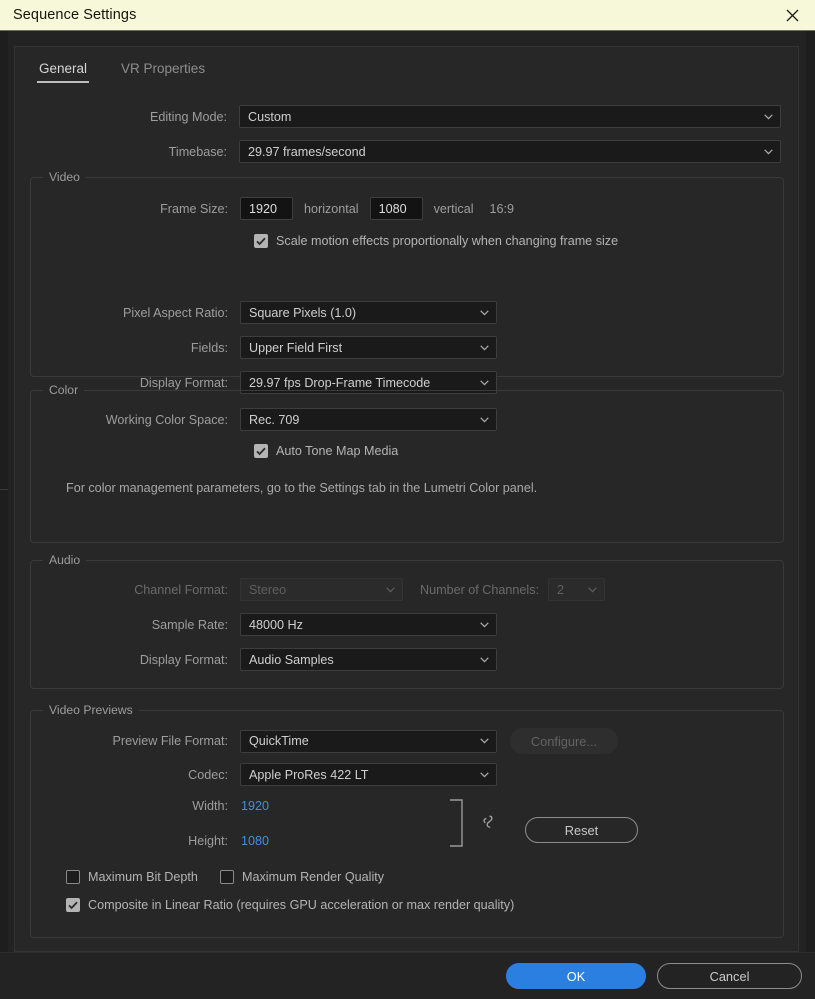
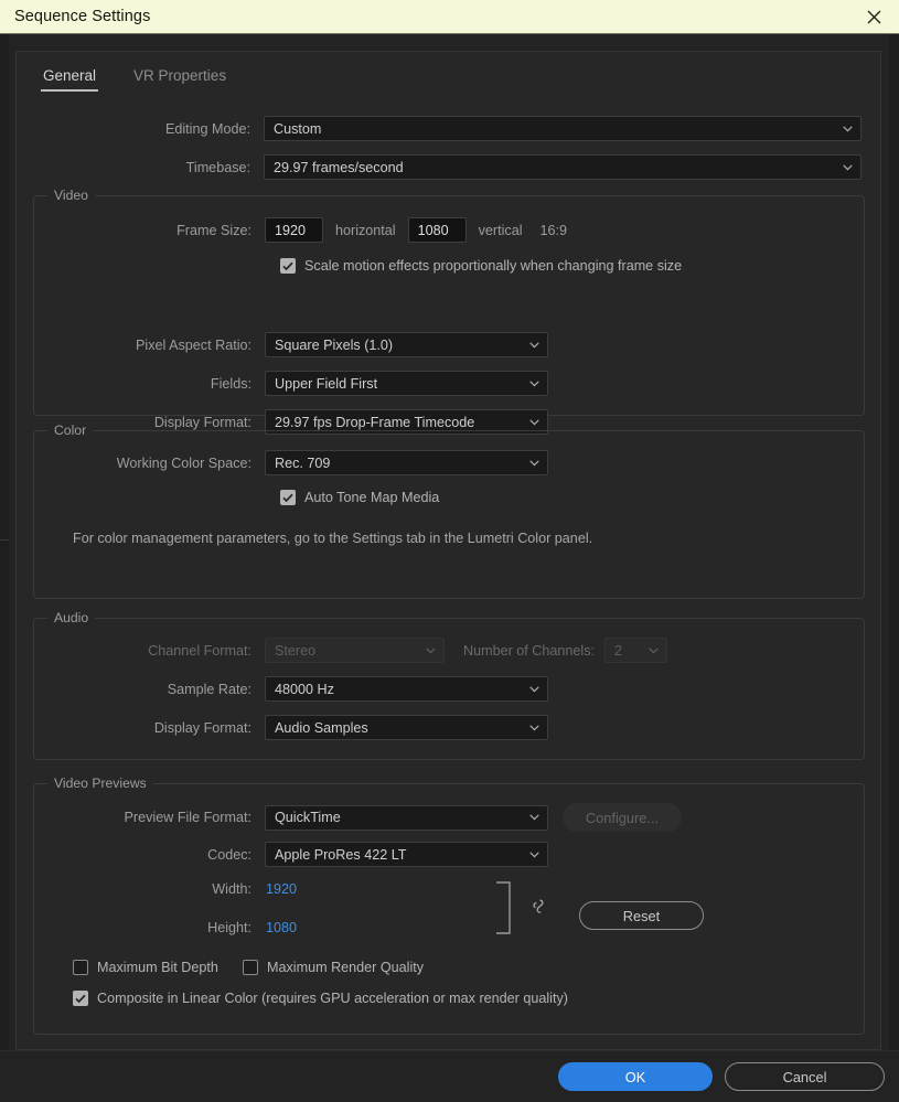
  Sequence Settings
  General
  VR Properties
  Editing Mode:
  Custom
  Timebase:
  29.97 frames/second
  Video
  Frame Size:
  1920
  horizontal
  1080
  vertical
  16:9
  Scale motion effects proportionally when changing frame size
  Pixel Aspect Ratio:
  Square Pixels (1.0)
  Fields:
  Upper Field First
  Display Format:
  29.97 fps Drop-Frame Timecode
  Color
  Working Color Space:
  Rec. 709
  Auto Tone Map Media
  For color management parameters, go to the Settings tab in the Lumetri Color panel.
  Audio
  Channel Format:
  Stereo
  Number of Channels:
  2
  Sample Rate:
  48000 Hz
  Display Format:
  Audio Samples
  Video Previews
  Preview File Format:
  QuickTime
  Configure...
  Codec:
  Apple ProRes 422 LT
  Width:
  1920
  Height:
  1080
  Reset
  Maximum Bit Depth
  Maximum Render Quality
- Composite in Linear Ratio (requires GPU acceleration or max render quality)
+ Composite in Linear Color (requires GPU acceleration or max render quality)
  OK
  Cancel
